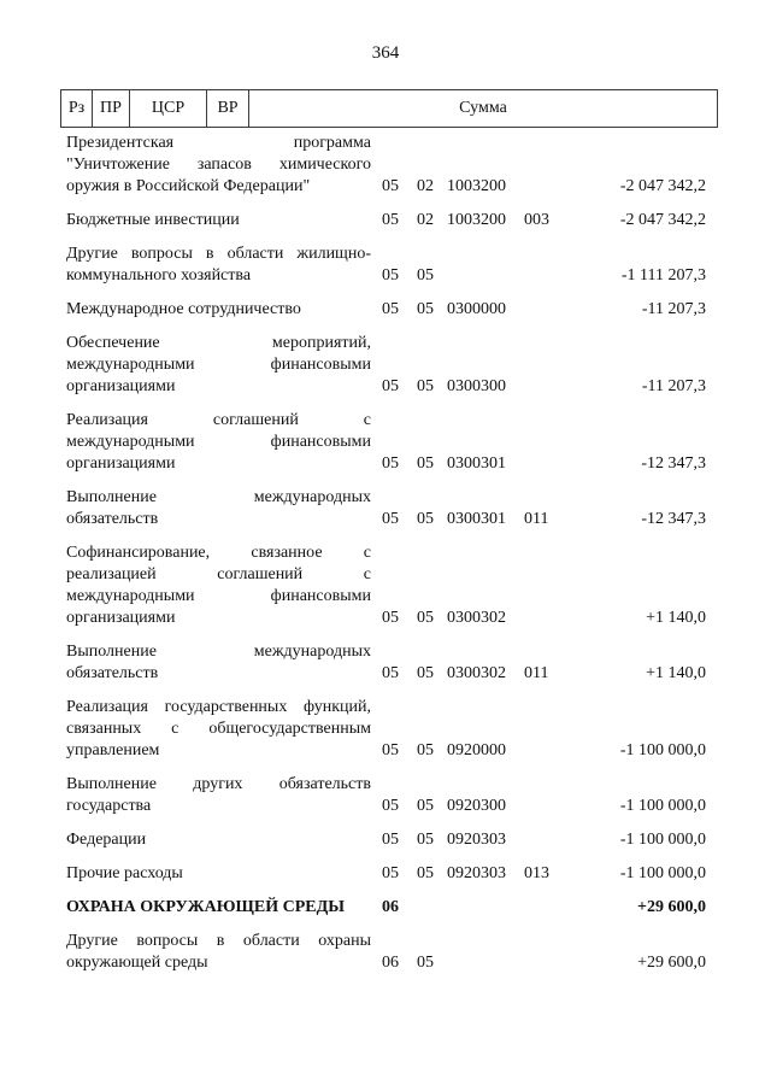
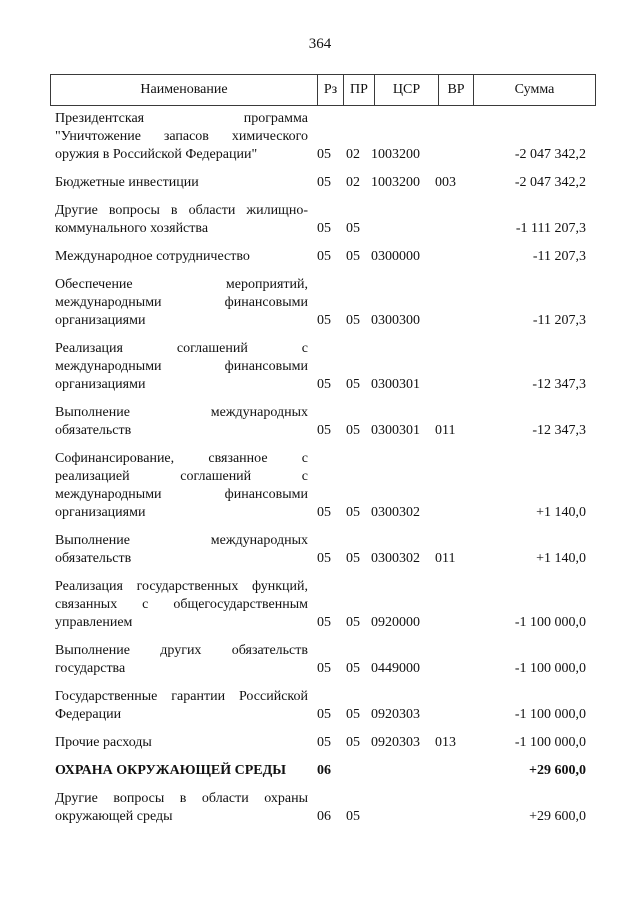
  364
+ Наименование
  Рз
  ПР
  ЦСР
  ВР
  Сумма
  Президентская программа
  "Уничтожение запасов химического
  оружия в Российской Федерации"
  05
  02
  1003200
  -2 047 342,2
  Бюджетные инвестиции
  05
  02
  1003200
  003
  -2 047 342,2
  Другие вопросы в области жилищно-
  коммунального хозяйства
  05
  05
  -1 111 207,3
  Международное сотрудничество
  05
  05
  0300000
  -11 207,3
  Обеспечение мероприятий,
  международными финансовыми
  организациями
  05
  05
  0300300
  -11 207,3
  Реализация соглашений с
  международными финансовыми
  организациями
  05
  05
  0300301
  -12 347,3
  Выполнение международных
  обязательств
  05
  05
  0300301
  011
  -12 347,3
  Софинансирование, связанное с
  реализацией соглашений с
  международными финансовыми
  организациями
  05
  05
  0300302
  +1 140,0
  Выполнение международных
  обязательств
  05
  05
  0300302
  011
  +1 140,0
  Реализация государственных функций,
  связанных с общегосударственным
  управлением
  05
  05
  0920000
  -1 100 000,0
  Выполнение других обязательств
  государства
  05
  05
- 0920300
+ 0449000
  -1 100 000,0
+ Государственные гарантии Российской
  Федерации
  05
  05
  0920303
  -1 100 000,0
  Прочие расходы
  05
  05
  0920303
  013
  -1 100 000,0
  ОХРАНА ОКРУЖАЮЩЕЙ СРЕДЫ
  06
  +29 600,0
  Другие вопросы в области охраны
  окружающей среды
  06
  05
  +29 600,0
